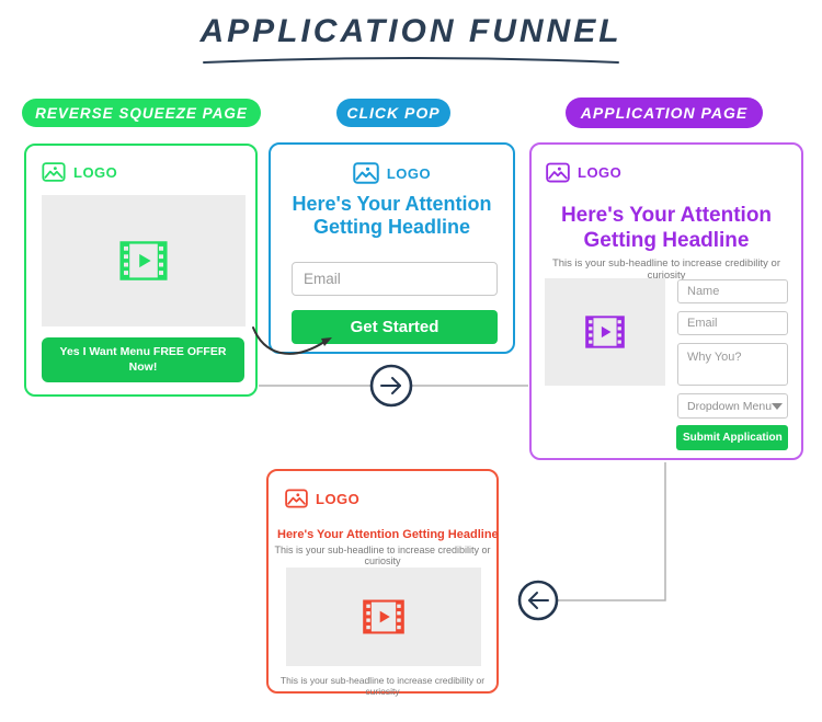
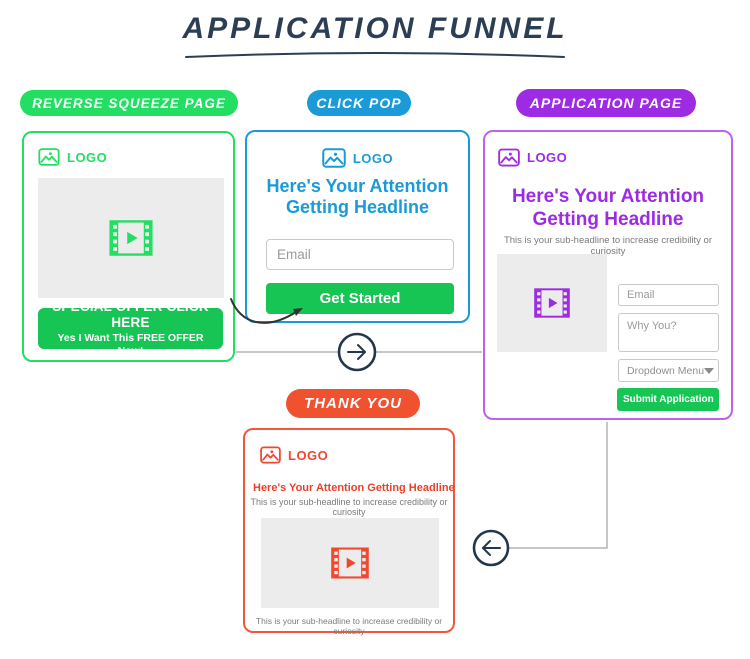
  APPLICATION FUNNEL
  REVERSE SQUEEZE PAGE
  CLICK POP
  APPLICATION PAGE
+ THANK YOU
  LOGO
+ SPECIAL OFFER CLICK HERE
- Yes I Want Menu FREE OFFER Now!
+ Yes I Want This FREE OFFER Now!
  LOGO
  Here's Your Attention
  Getting Headline
  Email
  Get Started
  LOGO
  Here's Your Attention
  Getting Headline
  This is your sub-headline to increase credibility or curiosity
- Name
  Email
  Why You?
  Dropdown Menu
  Submit Application
  LOGO
  Here's Your Attention Getting Headli
  This is your sub-headline to increase credibility or curiosity
  This is your sub-headline to increase credibility or curiosity
